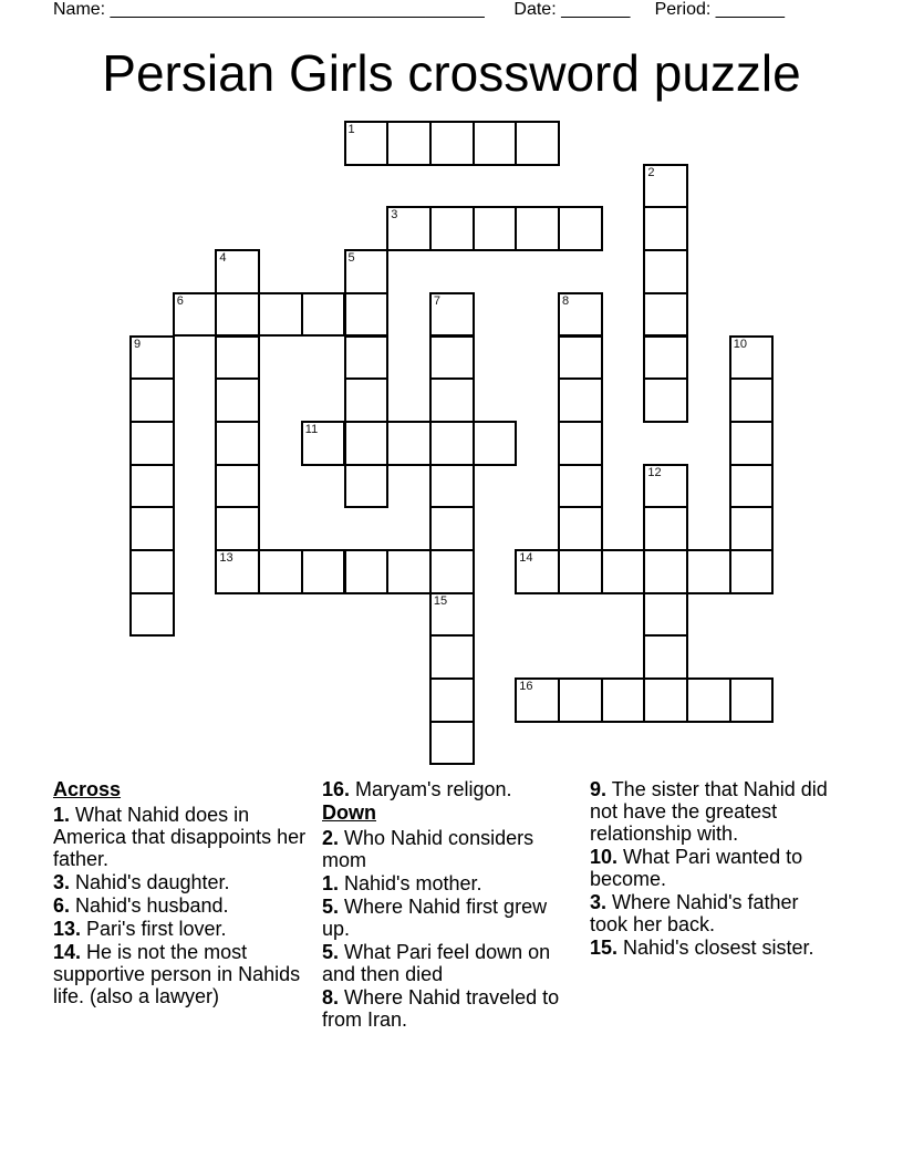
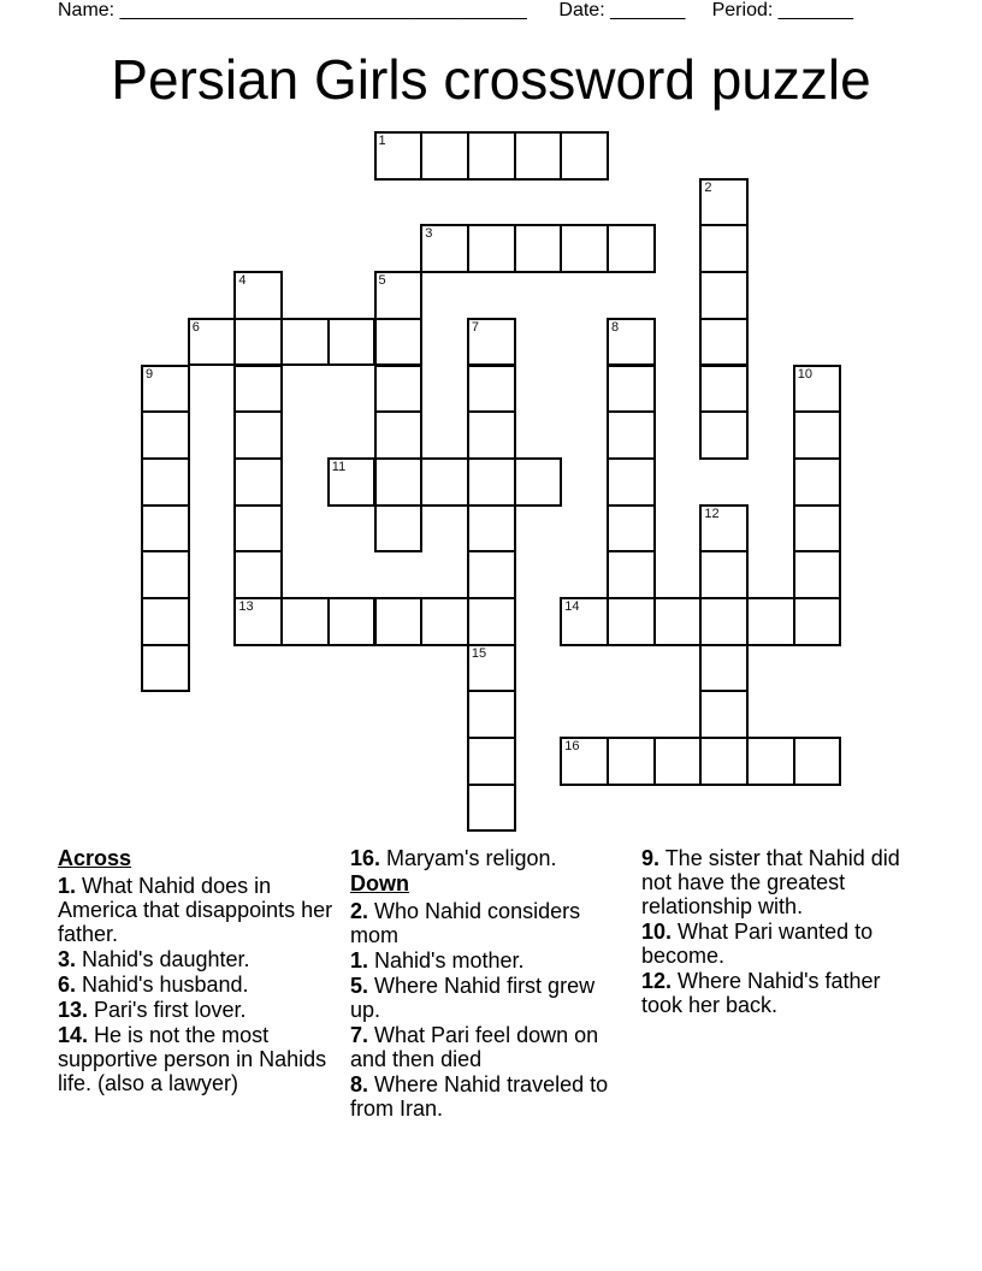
  Name: ______________________________________ Date: _______ Period: _______
  Persian Girls crossword puzzle
  1
  2
  3
  4
  5
  6
  7
  8
  9
  10
  11
  12
  13
  14
  15
  16
  Across
  1. What Nahid does in America that disappoints her father.
  3. Nahid's daughter.
  6. Nahid's husband.
  13. Pari's first lover.
  14. He is not the most supportive person in Nahids life. (also a lawyer)
  16. Maryam's religon.
  Down
  2. Who Nahid considers mom
  1. Nahid's mother.
  5. Where Nahid first grew up.
- 5. What Pari feel down on and then died
+ 7. What Pari feel down on and then died
  8. Where Nahid traveled to from Iran.
  9. The sister that Nahid did not have the greatest relationship with.
  10. What Pari wanted to become.
- 3. Where Nahid's father took her back.
+ 12. Where Nahid's father took her back.
- 15. Nahid's closest sister.
